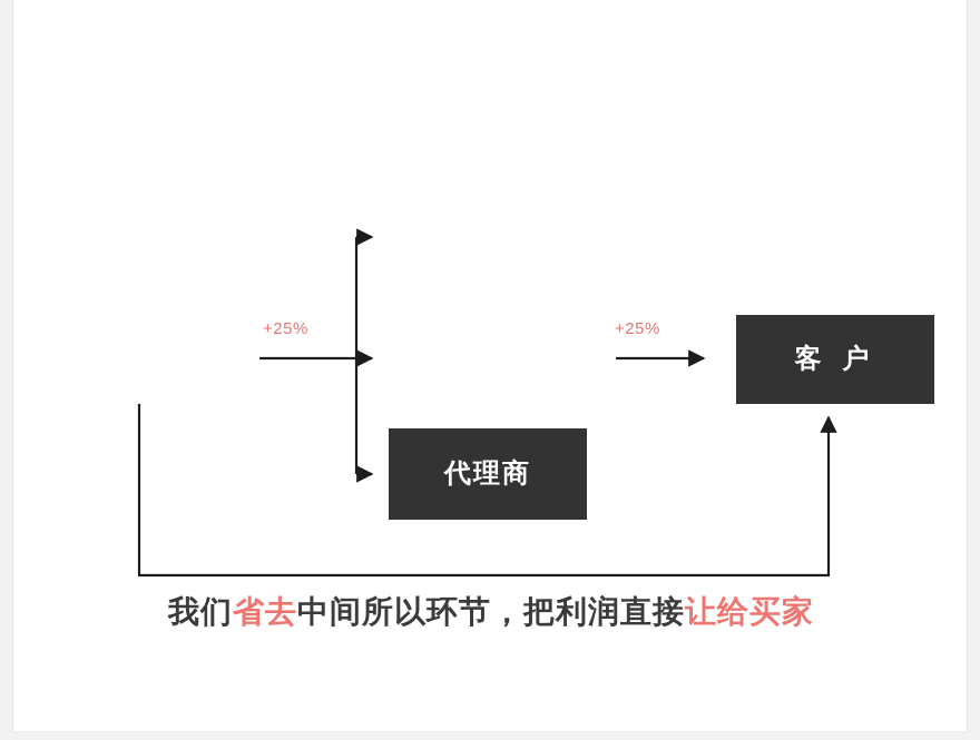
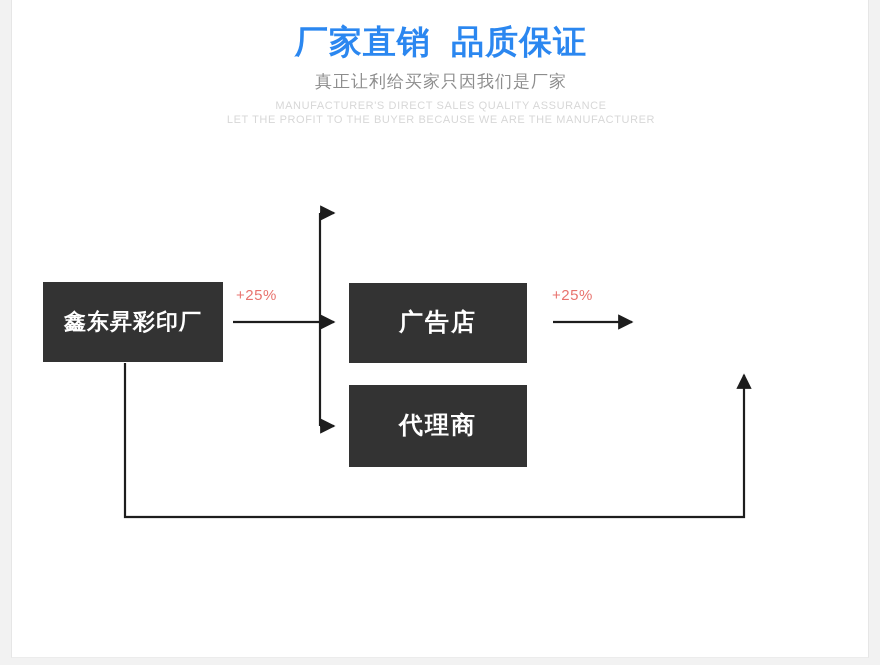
+ 厂家直销 品质保证
+ 真正让利给买家只因我们是厂家
+ MANUFACTURER'S DIRECT SALES QUALITY ASSURANCE
+ LET THE PROFIT TO THE BUYER BECAUSE WE ARE THE MANUFACTURER
+ 鑫东昇彩印厂
+ 广告店
  代理商
- 客 户
  +25%
  +25%
- 我们省去中间所以环节，把利润直接让给买家
